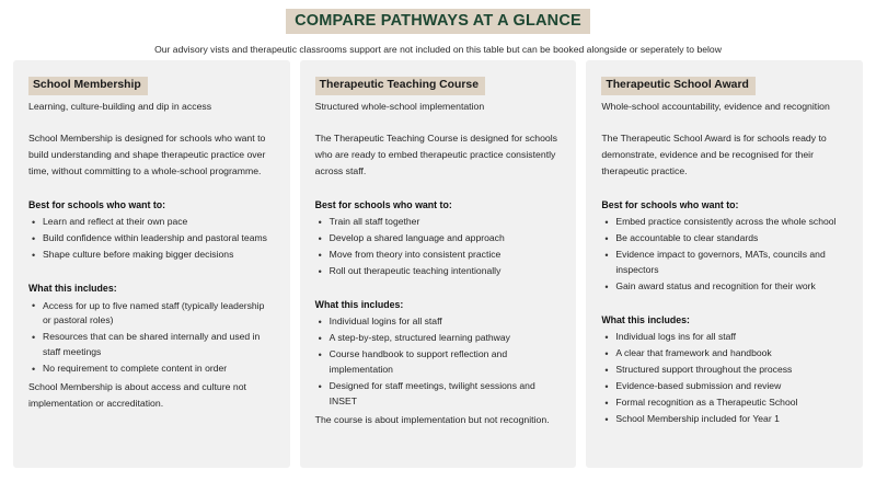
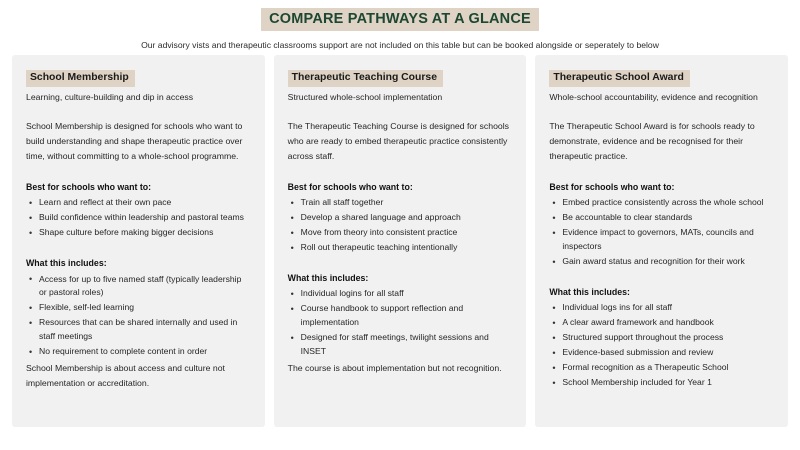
  COMPARE PATHWAYS AT A GLANCE
  Our advisory vists and therapeutic classrooms support are not included on this table but can be booked alongside or seperately to below
  School Membership
  Learning, culture-building and dip in access
  School Membership is designed for schools who want to build understanding and shape therapeutic practice over time, without committing to a whole-school programme.
  Best for schools who want to:
  Learn and reflect at their own pace
  Build confidence within leadership and pastoral teams
  Shape culture before making bigger decisions
  What this includes:
  Access for up to five named staff (typically leadership or pastoral roles)
+ Flexible, self-led learning
  Resources that can be shared internally and used in staff meetings
  No requirement to complete content in order
  School Membership is about access and culture not implementation or accreditation.
  Therapeutic Teaching Course
  Structured whole-school implementation
  The Therapeutic Teaching Course is designed for schools who are ready to embed therapeutic practice consistently across staff.
  Best for schools who want to:
  Train all staff together
  Develop a shared language and approach
  Move from theory into consistent practice
  Roll out therapeutic teaching intentionally
  What this includes:
  Individual logins for all staff
- A step-by-step, structured learning pathway
  Course handbook to support reflection and implementation
  Designed for staff meetings, twilight sessions and INSET
  The course is about implementation but not recognition.
  Therapeutic School Award
  Whole-school accountability, evidence and recognition
  The Therapeutic School Award is for schools ready to demonstrate, evidence and be recognised for their therapeutic practice.
  Best for schools who want to:
  Embed practice consistently across the whole school
  Be accountable to clear standards
  Evidence impact to governors, MATs, councils and inspectors
  Gain award status and recognition for their work
  What this includes:
  Individual logs ins for all staff
- A clear that framework and handbook
+ A clear award framework and handbook
  Structured support throughout the process
  Evidence-based submission and review
  Formal recognition as a Therapeutic School
  School Membership included for Year 1
